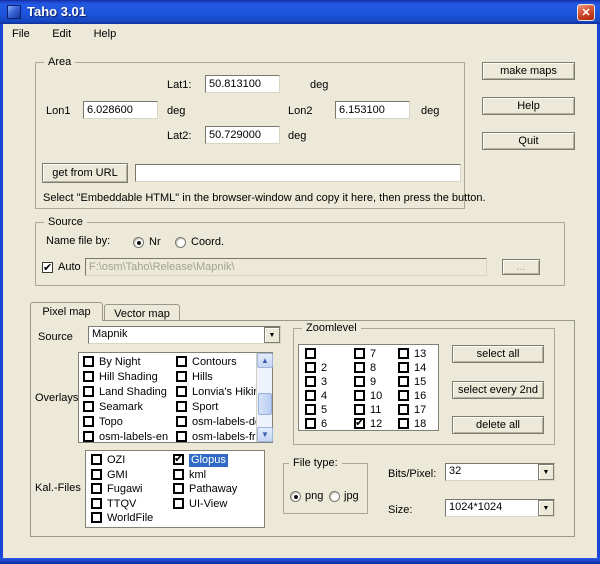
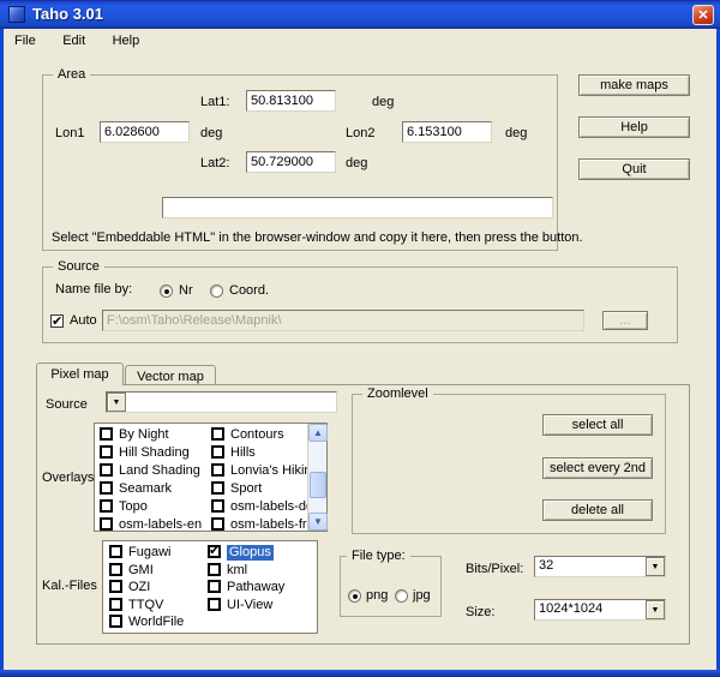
  Taho 3.01
  ✕
  File Edit Help
  Area
  Lat1:
  50.813100
  deg
  Lon1
  6.028600
  deg
  Lon2
  6.153100
  deg
  Lat2:
  50.729000
  deg
- get from URL
  Select "Embeddable HTML" in the browser-window and copy it here, then press the button.
  make maps
  Help
  Quit
  Source
  Name file by:
  Nr
  Coord.
  Auto
  F:\osm\Taho\Release\Mapnik\
  ...
  Pixel map
  Vector map
  Source
- Mapnik
  Overlays
  By Night
  Hill Shading
  Land Shading
  Seamark
  Topo
  osm-labels-en
  Contours
  Hills
  Lonvia's Hiki
  Sport
  osm-labels-d
  osm-labels-fr
  ▲
  ▼
  Zoomlevel
- 2
- 3
- 4
- 5
- 6
- 7
- 8
- 9
- 10
- 11
- 12
- 13
- 14
- 15
- 16
- 17
- 18
  select all
  select every 2nd
  delete all
  Kal.-Files
- OZI
+ Fugawi
  GMI
- Fugawi
+ OZI
  TTQV
  WorldFile
  Glopus
  kml
  Pathaway
  UI-View
  File type:
  png
  jpg
  Bits/Pixel:
  32
  Size:
  1024*1024
